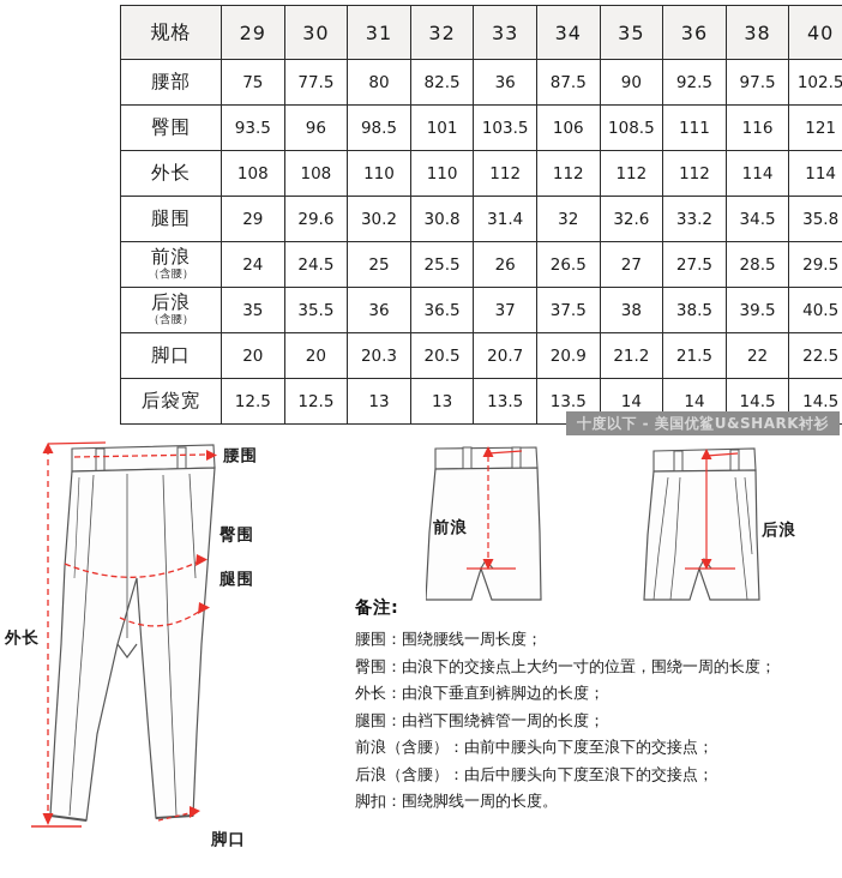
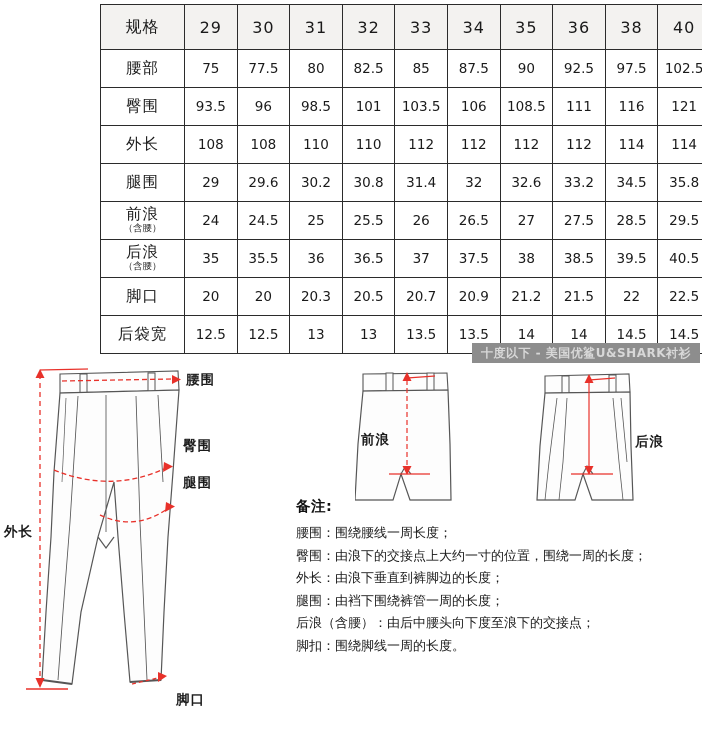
  规格	29	30	31	32	33	34	35	36	38	40
- 腰部	75	77.5	80	82.5	36	87.5	90	92.5	97.5	102.5
+ 腰部	75	77.5	80	82.5	85	87.5	90	92.5	97.5	102.5
  臀围	93.5	96	98.5	101	103.5	106	108.5	111	116	121
  外长	108	108	110	110	112	112	112	112	114	114
  腿围	29	29.6	30.2	30.8	31.4	32	32.6	33.2	34.5	35.8
  前浪（含腰）	24	24.5	25	25.5	26	26.5	27	27.5	28.5	29.5
  后浪（含腰）	35	35.5	36	36.5	37	37.5	38	38.5	39.5	40.5
  脚口	20	20	20.3	20.5	20.7	20.9	21.2	21.5	22	22.5
  后袋宽	12.5	12.5	13	13	13.5	13.5	14	14	14.5	14.5
  十度以下 - 美国优鲨U&SHARK衬衫
  腰围
  臀围
  腿围
  外长
  脚口
  前浪
  后浪
  备注:
  腰围：围绕腰线一周长度；
  臀围：由浪下的交接点上大约一寸的位置，围绕一周的长度；
  外长：由浪下垂直到裤脚边的长度；
  腿围：由裆下围绕裤管一周的长度；
- 前浪（含腰）：由前中腰头向下度至浪下的交接点；
  后浪（含腰）：由后中腰头向下度至浪下的交接点；
  脚扣：围绕脚线一周的长度。
